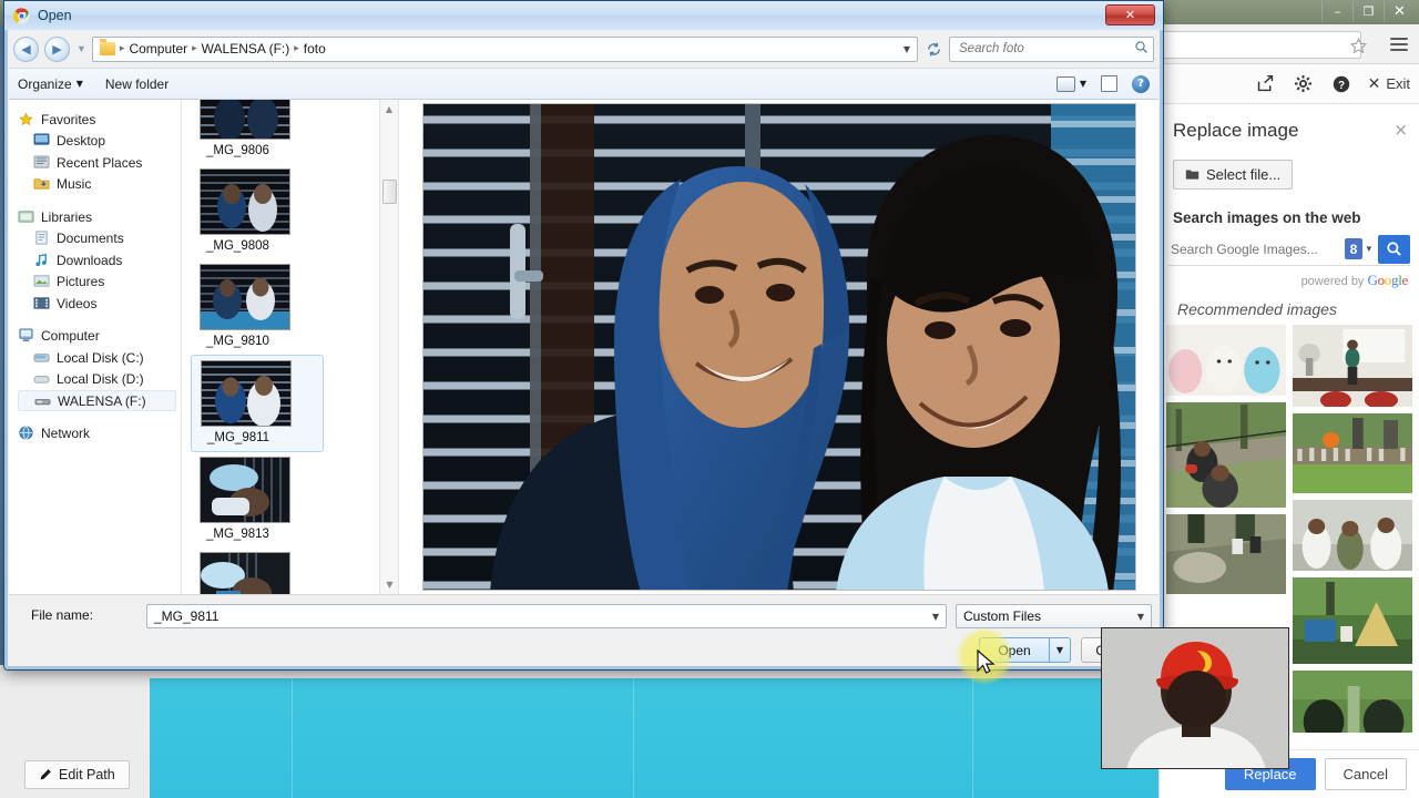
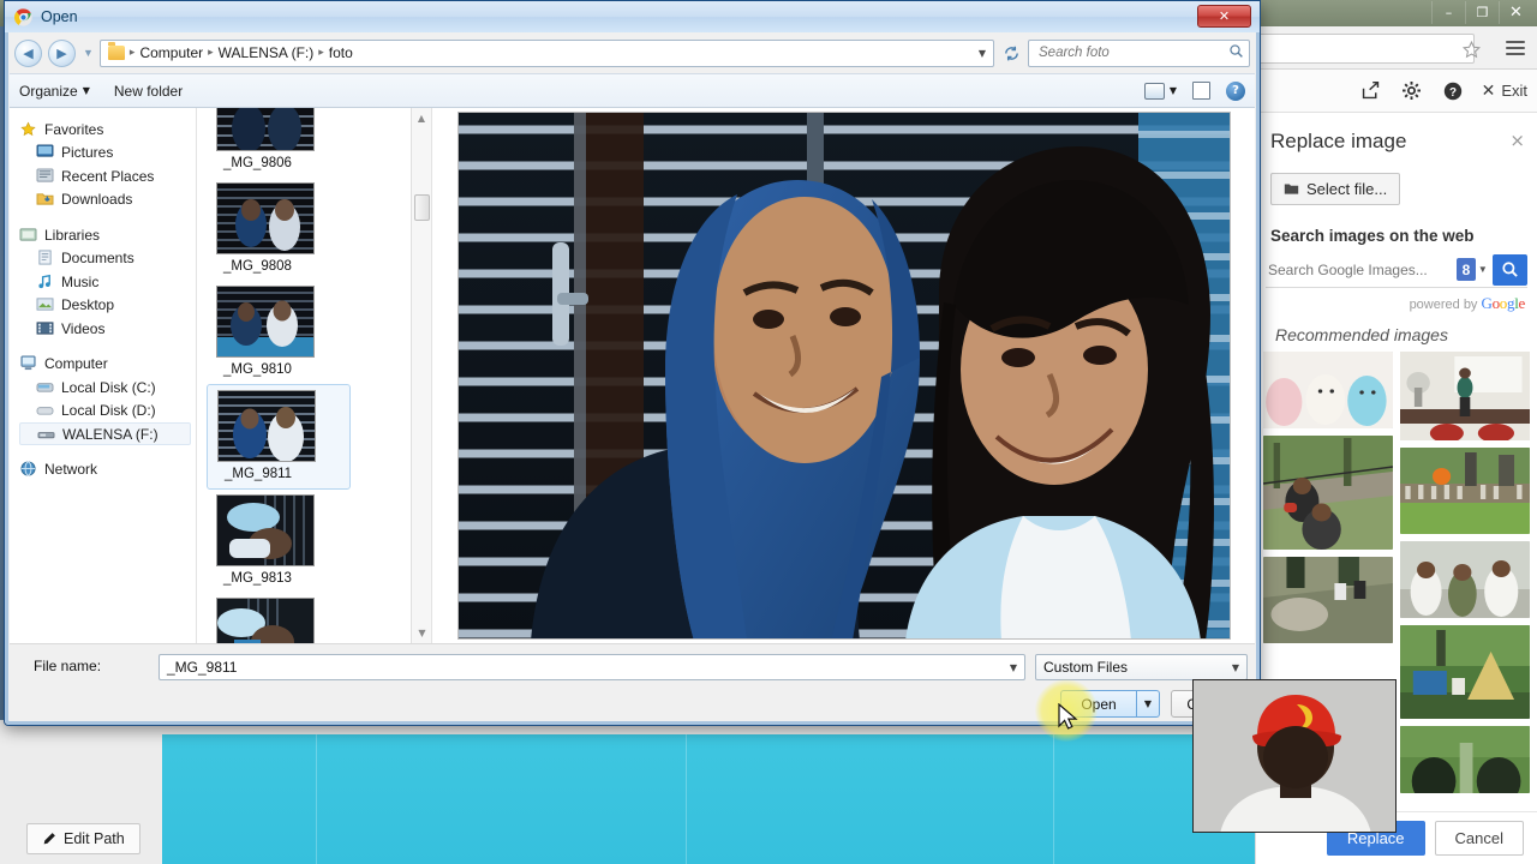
  –
  ❐
  ✕
  ?
  ✕
  Exit
  Replace image
  ×
  Select file...
  Search images on the web
  Search Google Images...
  8
  ▼
  powered by Google
  Recommended images
  Replace
  Cancel
  Edit Path
  Open
  ✕
  ◀
  ▶
  ▼
  ▸
  Computer
  ▸
  WALENSA (F:)
  ▸
  foto
  ▼
  Search foto
  Organize
  ▼
  New folder
  ▼
  ?
  Favorites
- Desktop
+ Pictures
  Recent Places
- Music
+ Downloads
  Libraries
  Documents
- Downloads
+ Music
- Pictures
+ Desktop
  Videos
  Computer
  Local Disk (C:)
  Local Disk (D:)
  WALENSA (F:)
  Network
  _MG_9806
  _MG_9808
  _MG_9810
  _MG_9811
  _MG_9813
  ▲
  ▼
  File name:
  _MG_9811
  ▼
  Custom Files
  ▼
  ▼
